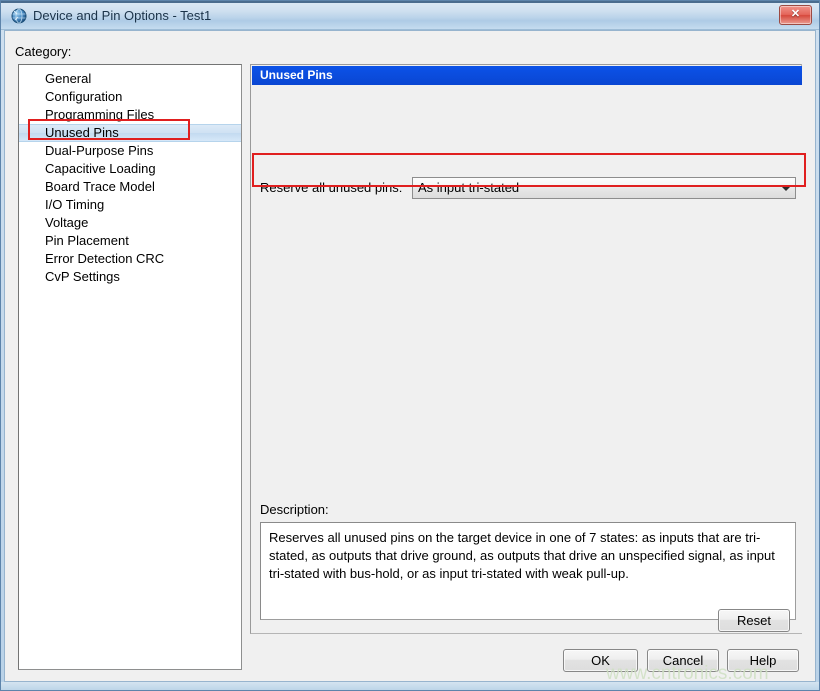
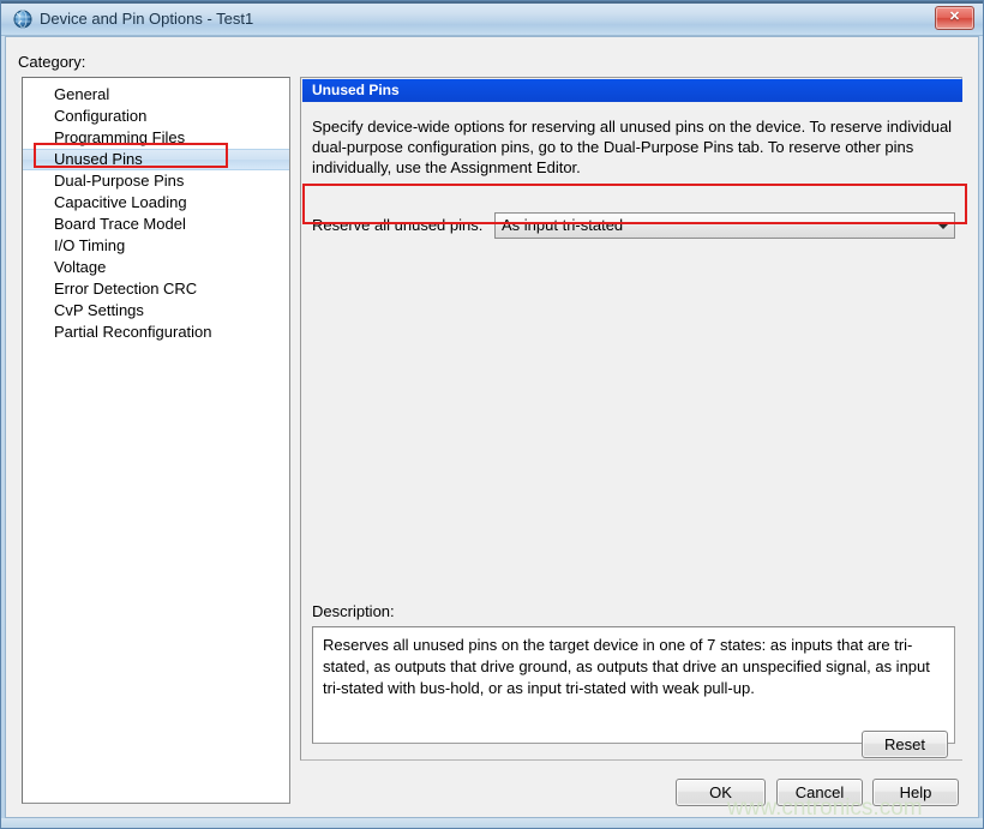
  Device and Pin Options - Test1
  ✕
  Category:
  General
  Configuration
  Programming Files
  Unused Pins
  Dual-Purpose Pins
  Capacitive Loading
  Board Trace Model
  I/O Timing
  Voltage
- Pin Placement
  Error Detection CRC
  CvP Settings
+ Partial Reconfiguration
  Unused Pins
+ Specify device-wide options for reserving all unused pins on the device. To reserve individual dual-purpose configuration pins, go to the Dual-Purpose Pins tab. To reserve other pins individually, use the Assignment Editor.
  Reserve all unused pins:
  As input tri-stated
  Description:
  Reserves all unused pins on the target device in one of 7 states: as inputs that are tri-stated, as outputs that drive ground, as outputs that drive an unspecified signal, as input tri-stated with bus-hold, or as input tri-stated with weak pull-up.
  Reset
  OK
  Cancel
  Help
  www.cntronics.com
